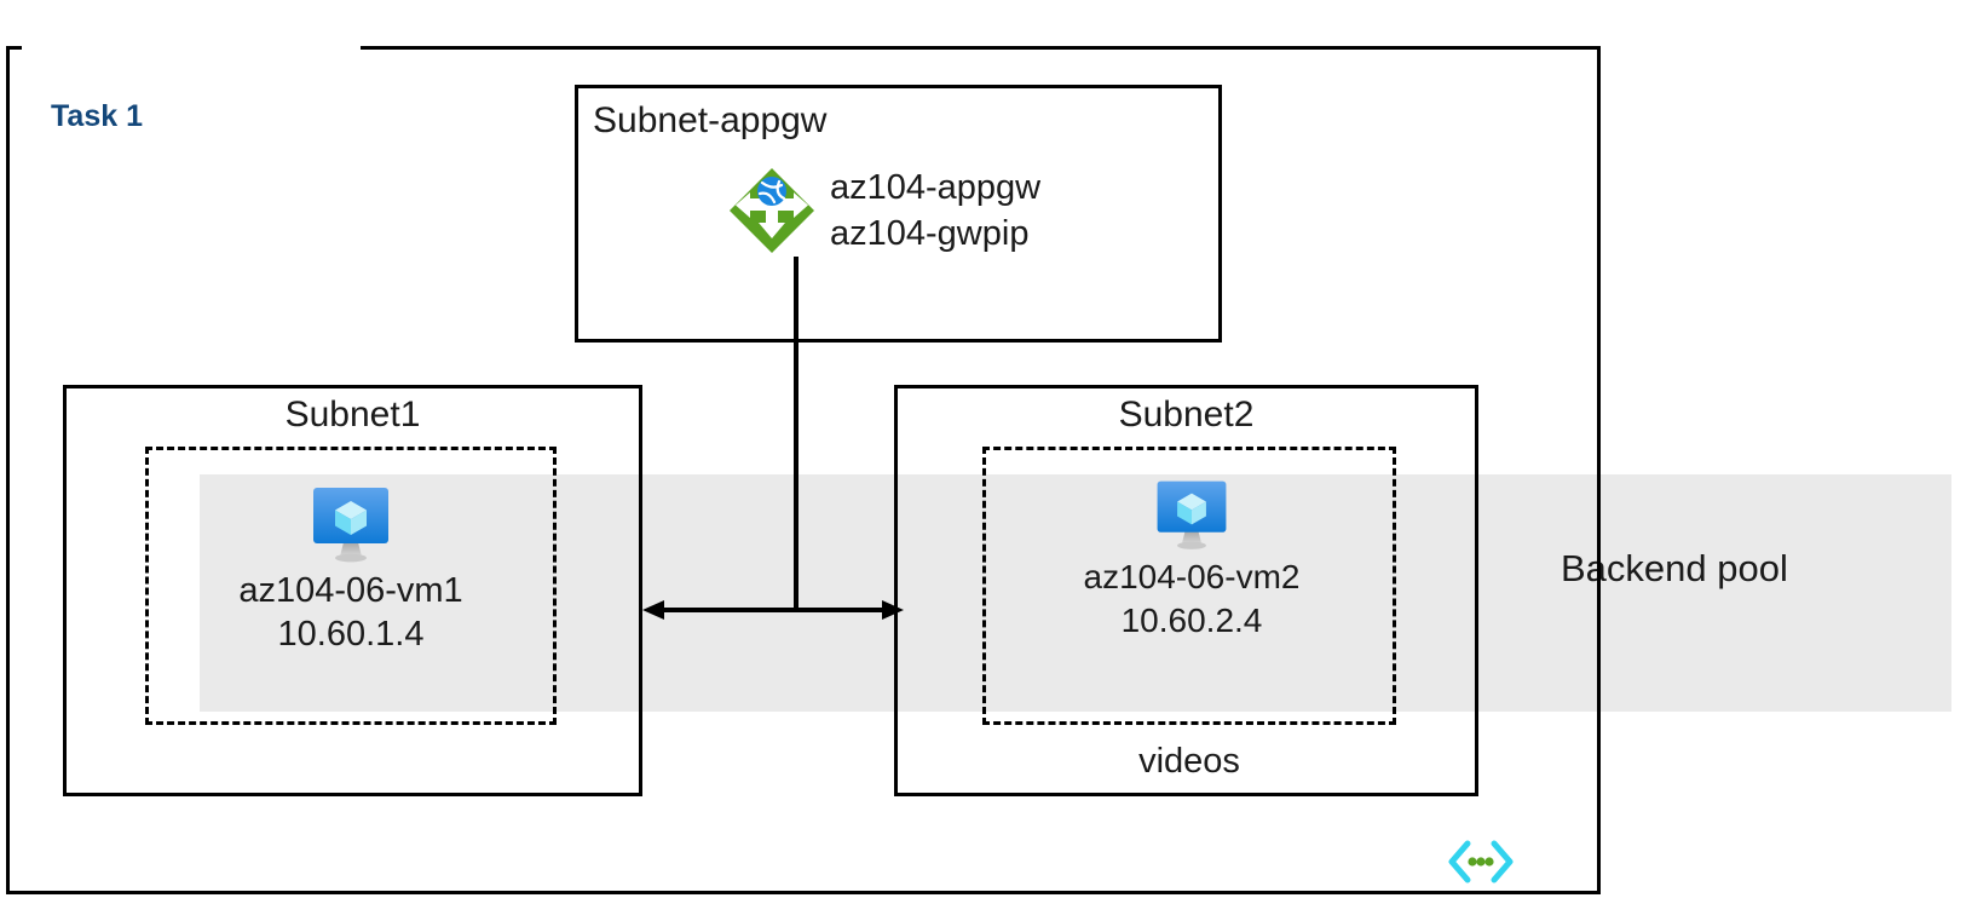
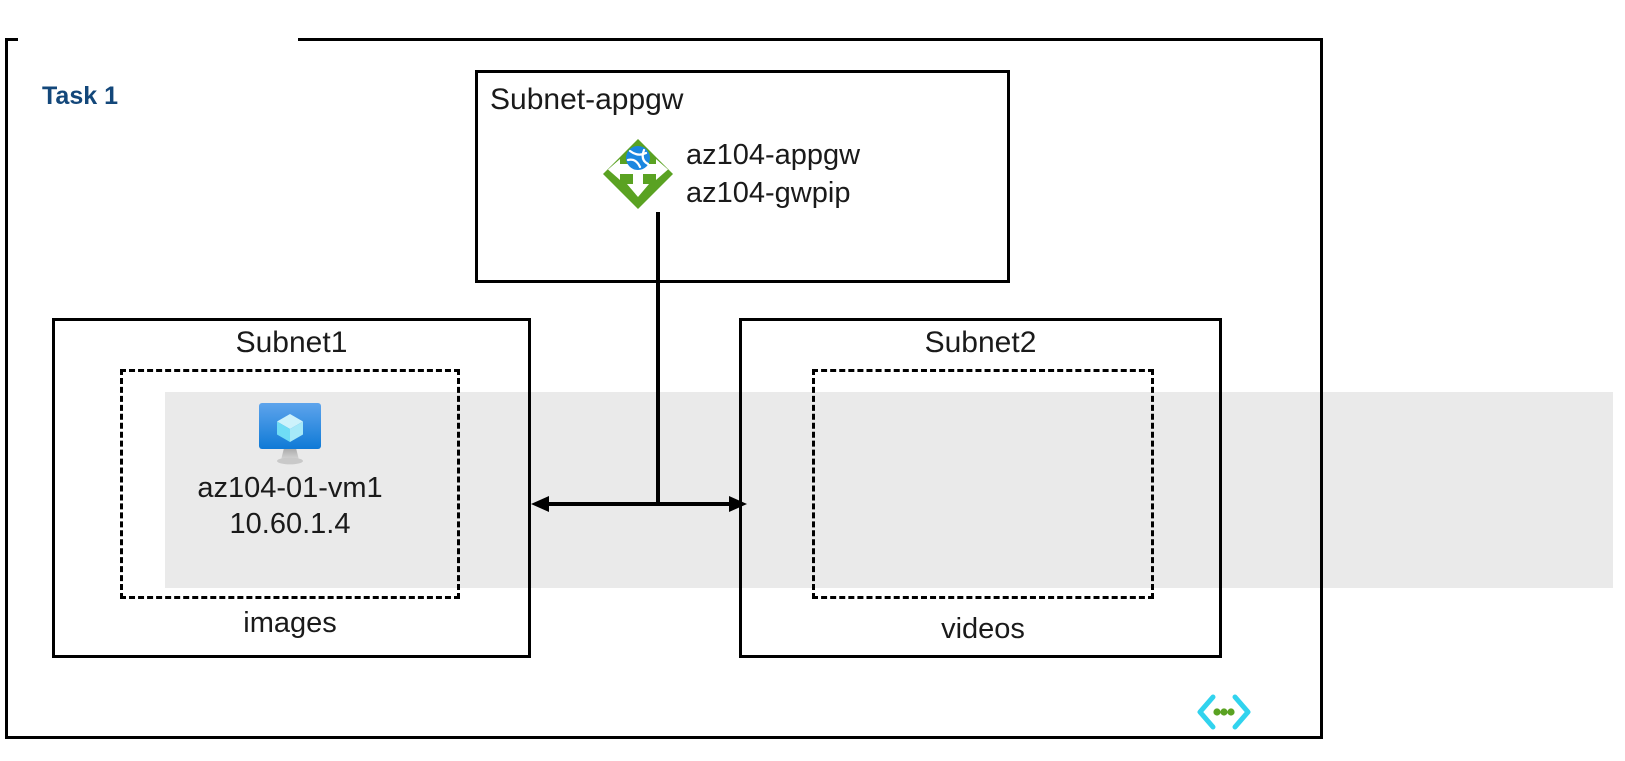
- Backend pool
  Task 1
  Subnet-appgw
  az104-appgw
  az104-gwpip
  Subnet1
- az104-06-vm1
+ az104-01-vm1
  10.60.1.4
+ images
  Subnet2
- az104-06-vm2
- 10.60.2.4
  videos
